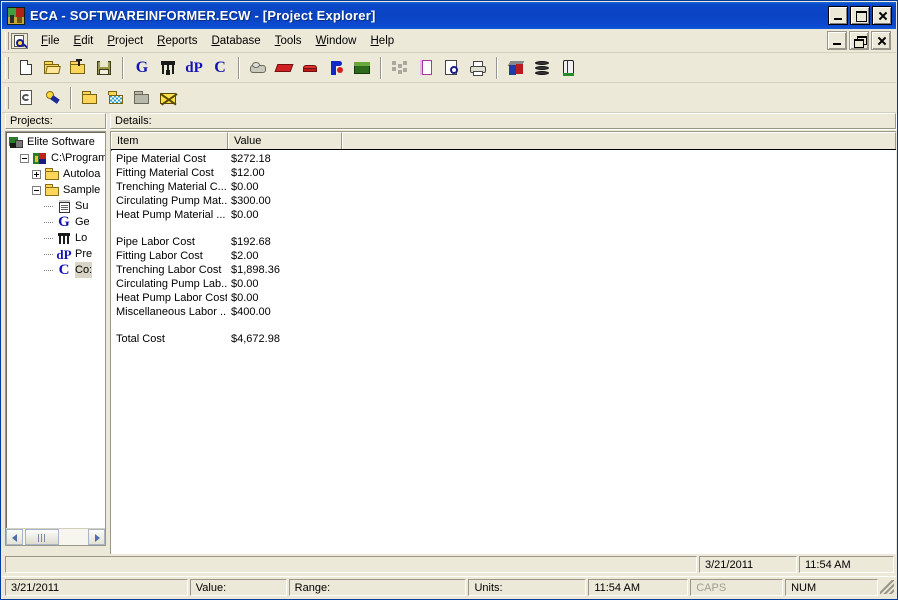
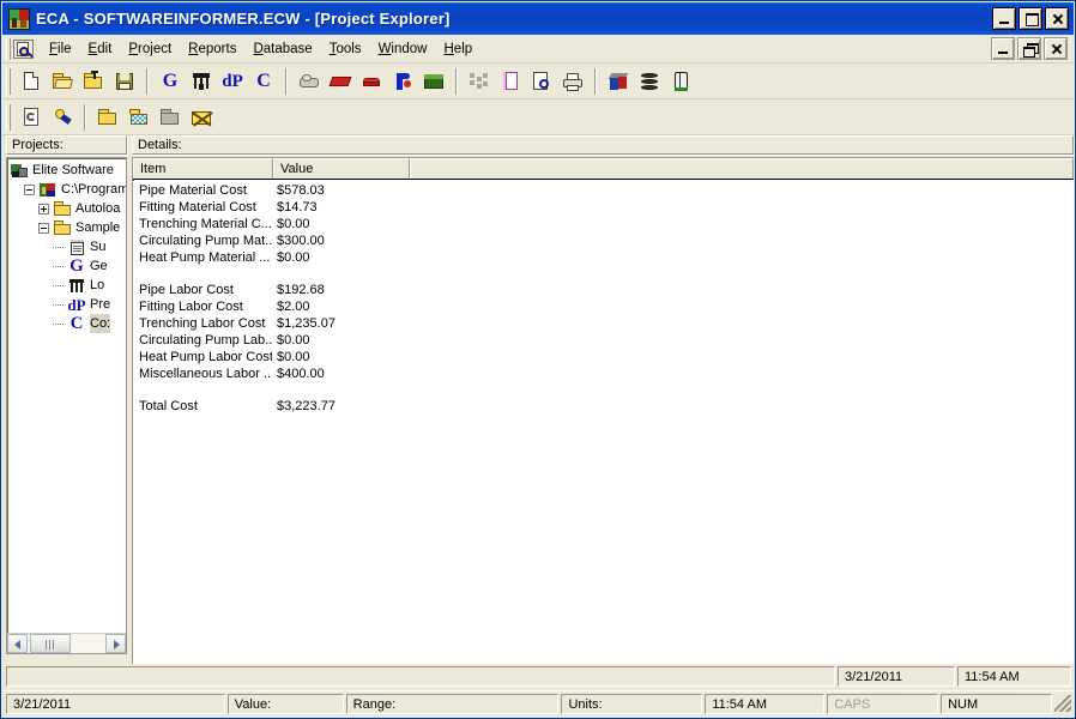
  ECA - SOFTWAREINFORMER.ECW - [Project Explorer]
  File
  Edit
  Project
  Reports
  Database
  Tools
  Window
  Help
  G
  dP
  C
  Projects:
  Details:
  Elite Software
  C:\Program
  Autoloa
  Sample
  Su
  G
  Ge
  Lo
  dP
  Pre
  C
  Co:
  Item
  Value
  Pipe Material Cost
- $272.18
+ $578.03
  Fitting Material Cost
- $12.00
+ $14.73
  Trenching Material C...
  $0.00
  Circulating Pump Mat..
  $300.00
  Heat Pump Material ...
  $0.00
  Pipe Labor Cost
  $192.68
  Fitting Labor Cost
  $2.00
  Trenching Labor Cost
- $1,898.36
+ $1,235.07
  Circulating Pump Lab..
  $0.00
  Heat Pump Labor Cost
  $0.00
  Miscellaneous Labor ..
  $400.00
  Total Cost
- $4,672.98
+ $3,223.77
  3/21/2011
  11:54 AM
  3/21/2011
  Value:
  Range:
  Units:
  11:54 AM
  CAPS
  NUM
